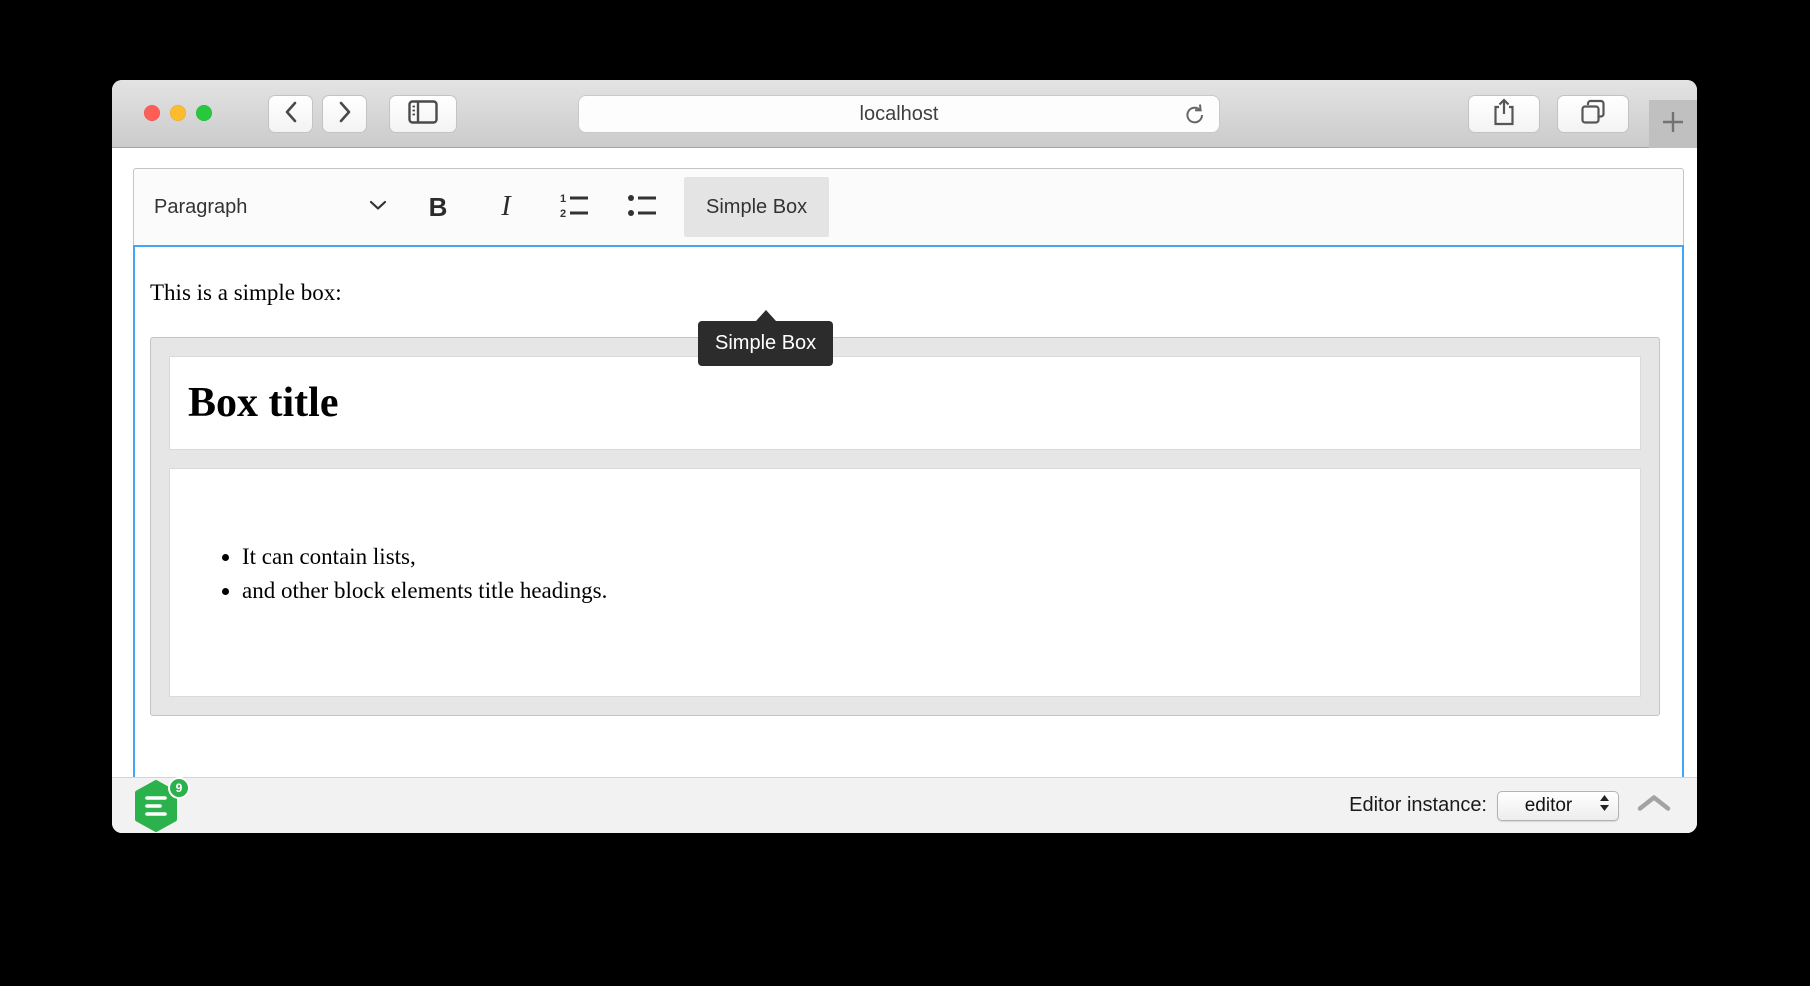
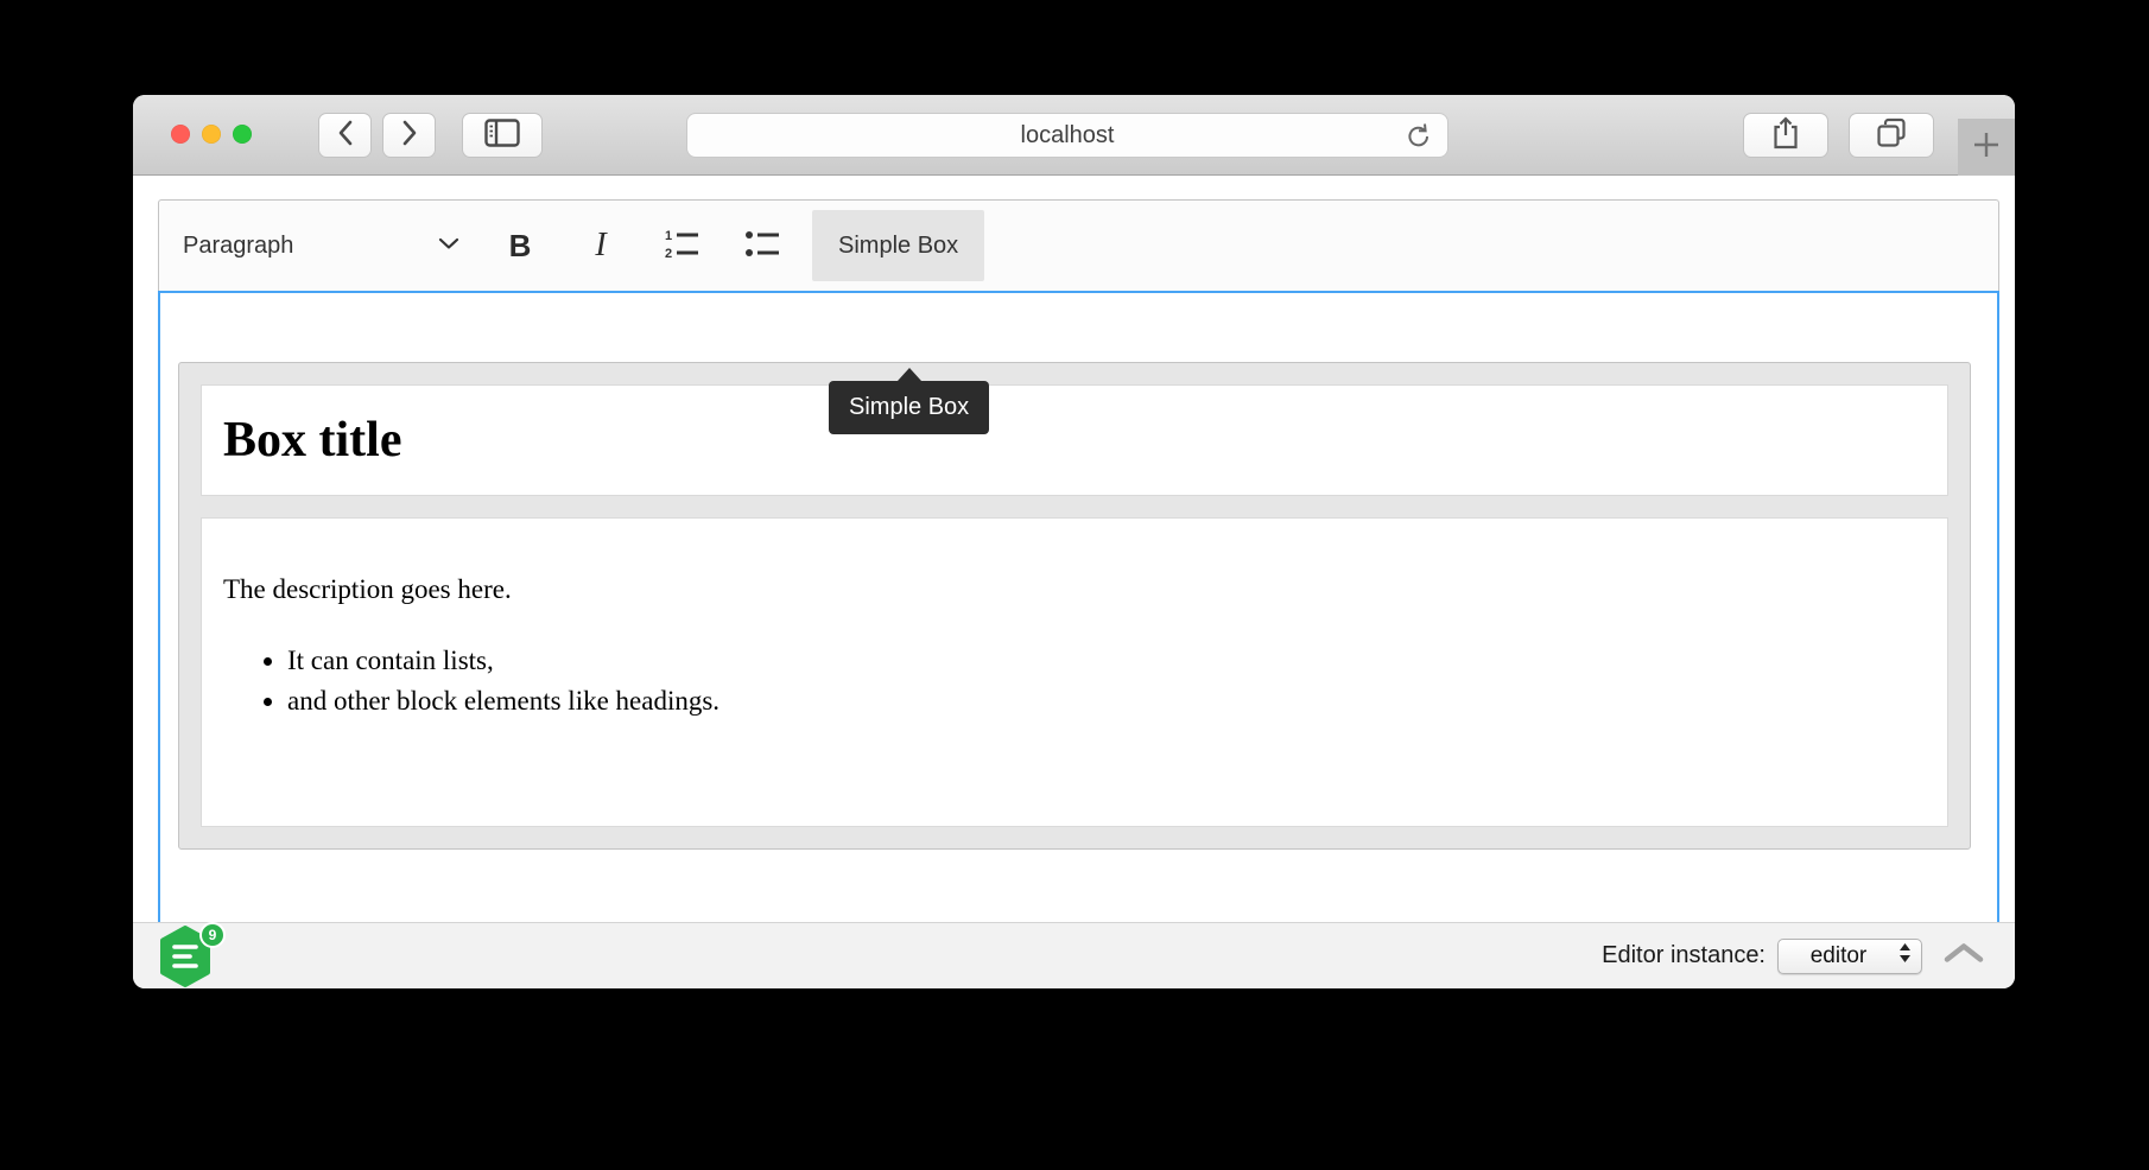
  localhost
  Paragraph
  B
  I
  1
  2
  Simple Box
  Simple Box
- This is a simple box:
  Box title
+ The description goes here.
  It can contain lists,
- and other block elements title headings.
+ and other block elements like headings.
  9
  Editor instance:
  editor
